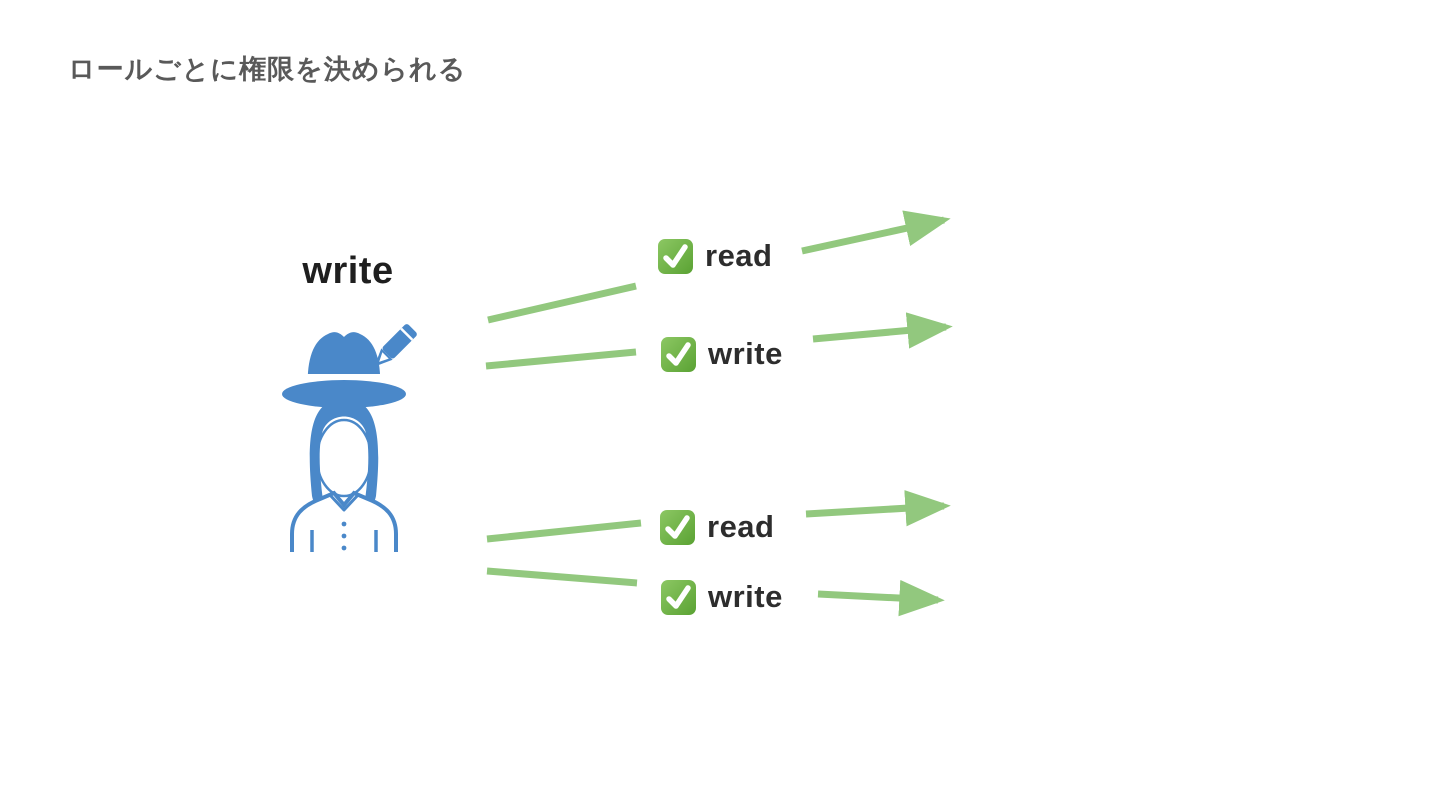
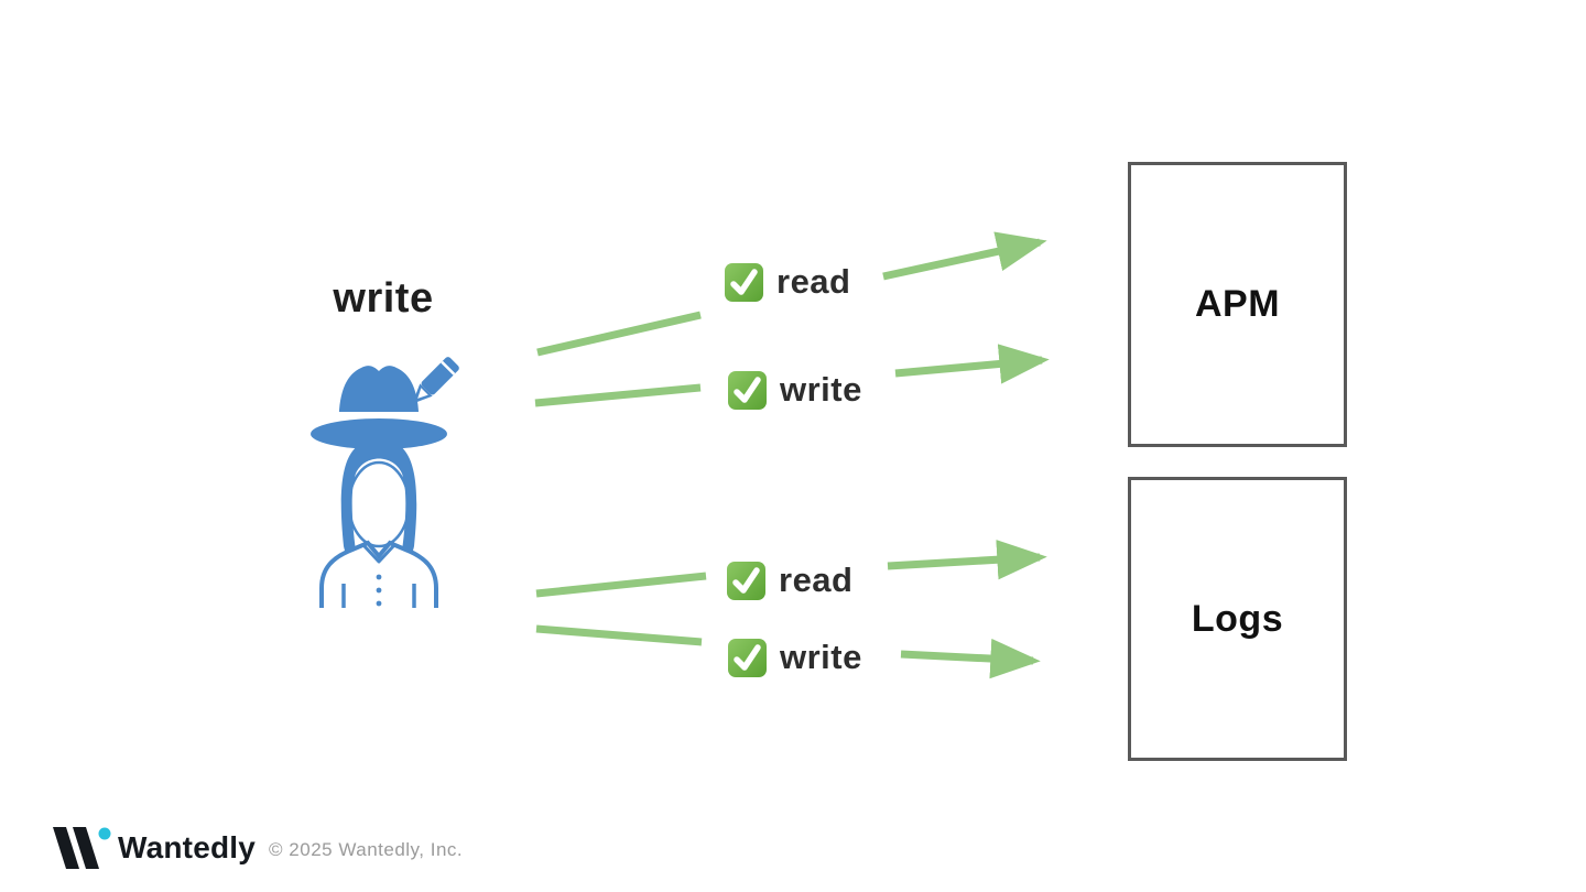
- ロールごとに権限を決められる
  write
  read
  write
  read
  write
+ APM
+ Logs
+ Wantedly
+ © 2025 Wantedly, Inc.
